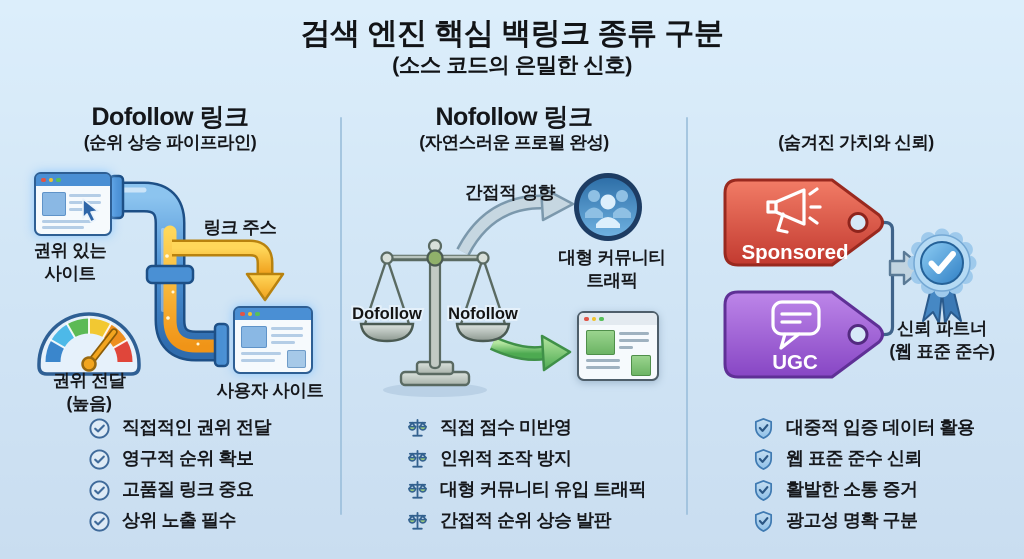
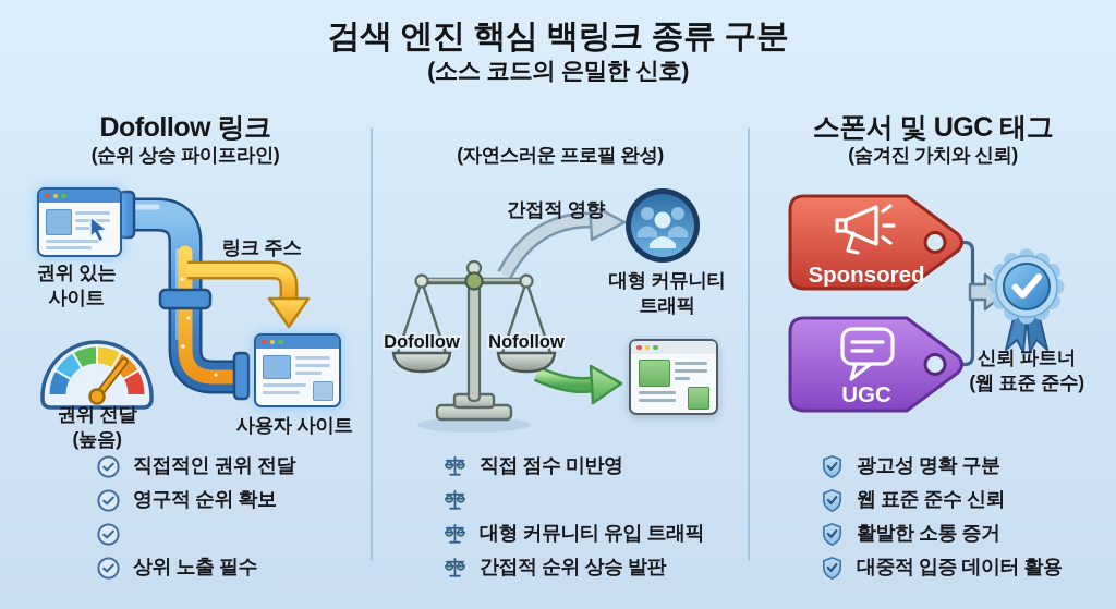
  검색 엔진 핵심 백링크 종류 구분
  (소스 코드의 은밀한 신호)
  Dofollow 링크
  (순위 상승 파이프라인)
  권위 있는
  사이트
  링크 주스
  권위 전달
  (높음)
  사용자 사이트
  직접적인 권위 전달
  영구적 순위 확보
- 고품질 링크 중요
  상위 노출 필수
- Nofollow 링크
  (자연스러운 프로필 완성)
  Dofollow
  Nofollow
  간접적 영향
  대형 커뮤니티
  트래픽
  직접 점수 미반영
- 인위적 조작 방지
  대형 커뮤니티 유입 트래픽
  간접적 순위 상승 발판
+ 스폰서 및 UGC 태그
  (숨겨진 가치와 신뢰)
  Sponsored
  UGC
  신뢰 파트너
  (웹 표준 준수)
- 대중적 입증 데이터 활용
+ 광고성 명확 구분
  웹 표준 준수 신뢰
  활발한 소통 증거
- 광고성 명확 구분
+ 대중적 입증 데이터 활용
